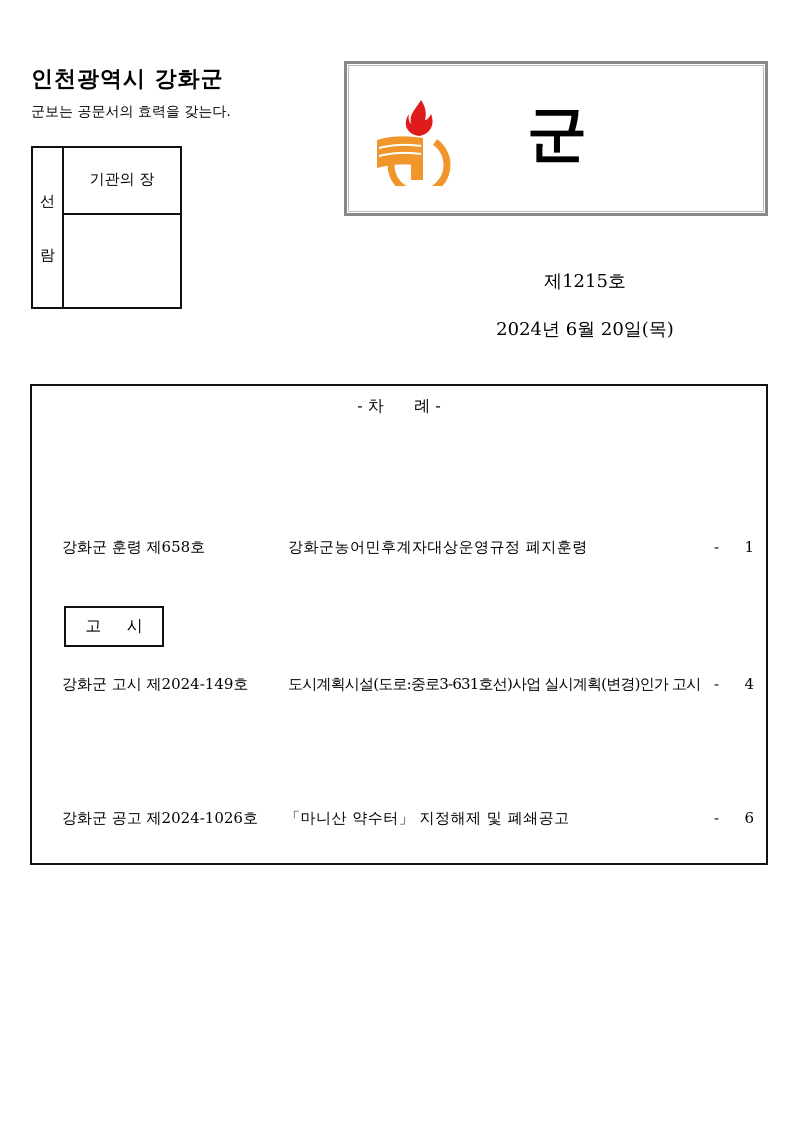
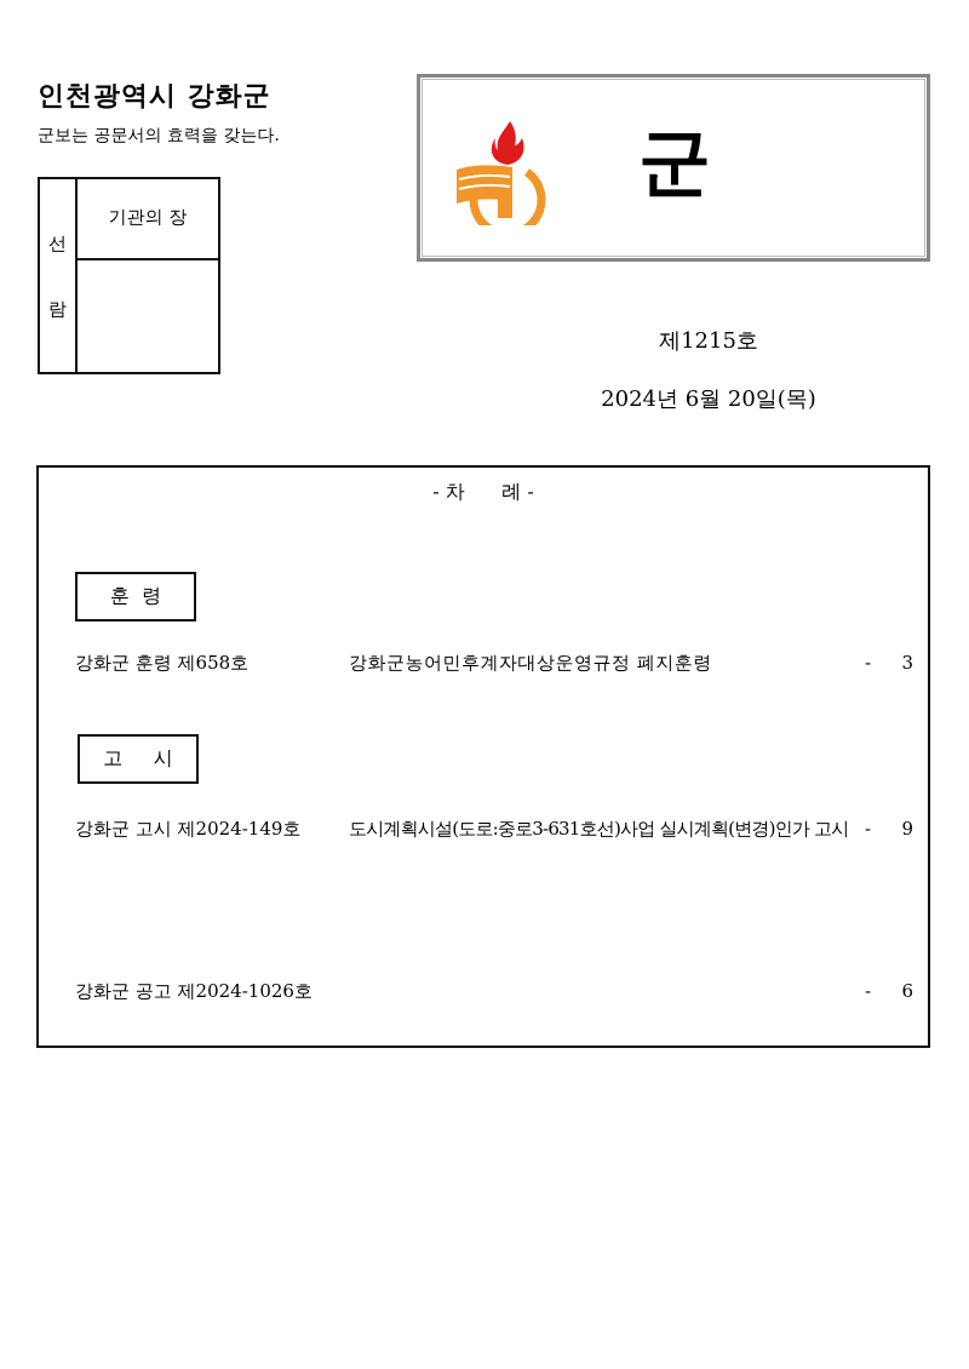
  인천광역시 강화군
  군보는 공문서의 효력을 갖는다.
  선
  람
  기관의 장
  군
  제1215호
  2024년 6월 20일(목)
  - 차 례 -
+ 훈 령
  강화군 훈령 제658호
  강화군농어민후계자대상운영규정 폐지훈령
  -
- 1
+ 3
  고 시
  강화군 고시 제2024-149호
  도시계획시설(도로:중로3-631호선)사업 실시계획(변경)인가 고시
  -
- 4
+ 9
  강화군 공고 제2024-1026호
- 「마니산 약수터」 지정해제 및 폐쇄공고
  -
  6
